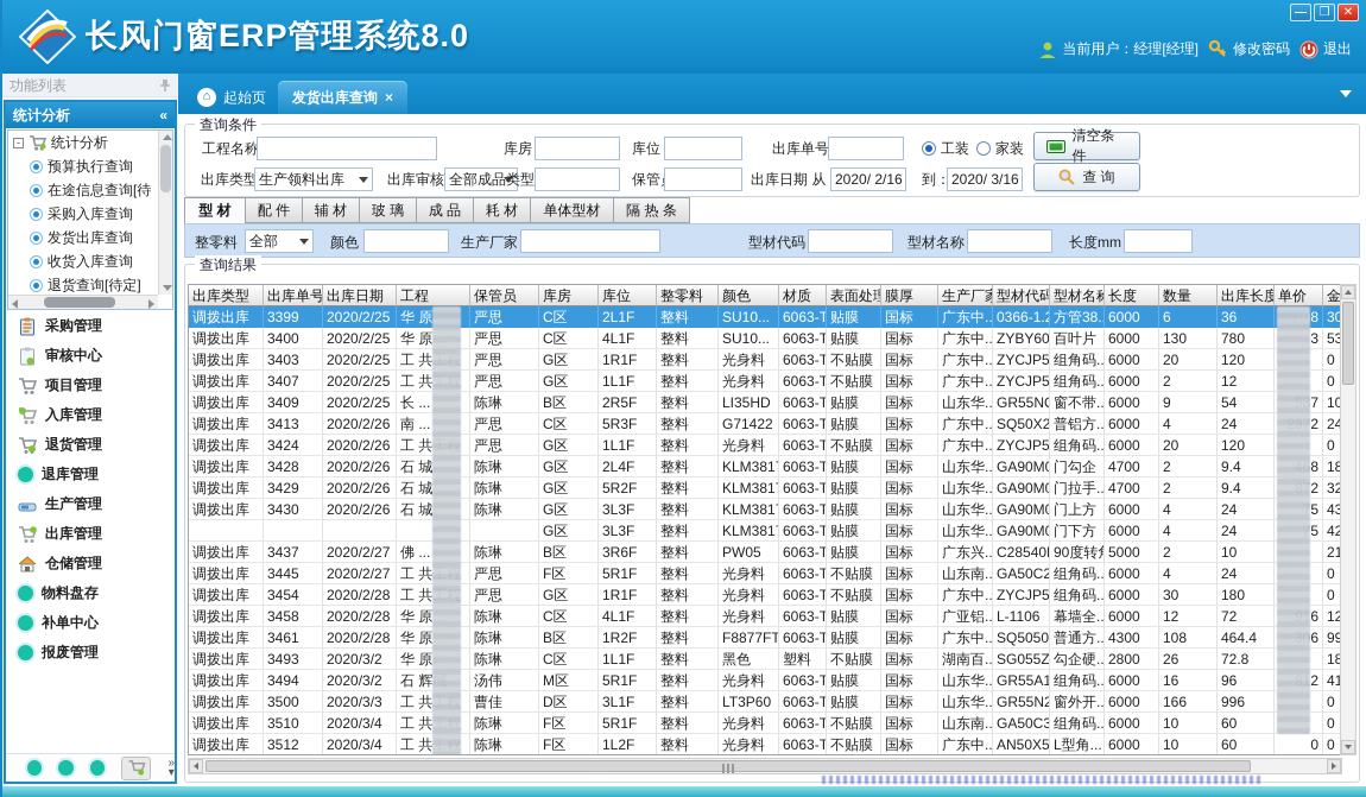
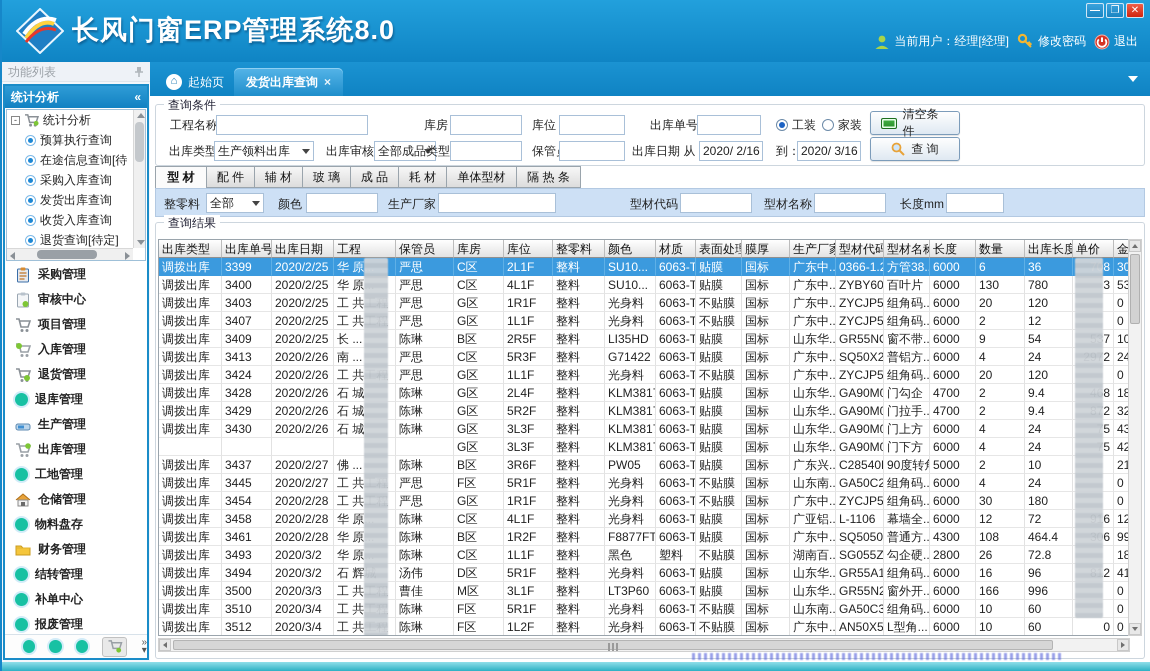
  长风门窗ERP管理系统8.0
  —
  ❐
  ✕
  当前用户：经理[经理]
  修改密码
  退出
  功能列表
  统计分析
  «
  -
  统计分析
  预算执行查询
  在途信息查询[待
  采购入库查询
  发货出库查询
  收货入库查询
  退货查询[待定]
  采购管理
  审核中心
  项目管理
  入库管理
  退货管理
  退库管理
  生产管理
  出库管理
+ 工地管理
  仓储管理
  物料盘存
+ 财务管理
+ 结转管理
  补单中心
  报废管理
  »
  ▾
  ⌂
  起始页
  发货出库查询
  ×
  查询条件
  工程名称
  库房
  库位
  出库单号
  工装
  家装
  清空条件
  出库类型
  生产领料出库
  出库审核
  全部
  成品类型
  出库日期 从
  2020/ 2/16
  到：
  2020/ 3/16
  查 询
  型 材
  配 件
  辅 材
  玻 璃
  成 品
  耗 材
  单体型材
  隔 热 条
  整零料
  全部
  颜色
  生产厂家
  型材代码
  型材名称
  长度mm
  查询结果
  出库类型
  出库单号
  出库日期
  工程
  保管员
  库房
  库位
  整零料
  颜色
  材质
  表面处理
  膜厚
  生产厂家
  型材代码
  型材名称
  长度
  数量
  出库长度
  单价
  调拨出库
  3399
  2020/2/25
  严思
  C区
  2L1F
  整料
  SU10...
  6063-T
  贴膜
  国标
  广东中..
  0366-1.2
  方管38..
  6000
  6
  36
  调拨出库
  3400
  2020/2/25
  严思
  C区
  4L1F
  整料
  SU10...
  6063-T
  贴膜
  国标
  广东中..
  ZYBY60
  百叶片
  6000
  130
  780
  3
  调拨出库
  3403
  2020/2/25
  严思
  G区
  1R1F
  整料
  光身料
  6063-T
  不贴膜
  国标
  广东中..
  组角码..
  6000
  20
  120
  0
  调拨出库
  3407
  2020/2/25
  严思
  G区
  1L1F
  整料
  光身料
  6063-T
  不贴膜
  国标
  广东中..
  组角码..
  6000
  2
  12
  0
  调拨出库
  3409
  2020/2/25
  长 ...
  陈琳
  B区
  2R5F
  整料
  LI35HD
  6063-T
  贴膜
  国标
  山东华..
  GR55NO
  窗不带..
  6000
  9
  54
  调拨出库
  3413
  2020/2/26
  南 ...
  严思
  C区
  5R3F
  整料
  G71422
  6063-T
  贴膜
  国标
  广东中..
  普铝方..
  6000
  4
  24
  调拨出库
  3424
  2020/2/26
  严思
  G区
  1L1F
  整料
  光身料
  6063-T
  不贴膜
  国标
  广东中..
  组角码..
  6000
  20
  120
  0
  调拨出库
  3428
  2020/2/26
  石 城
  陈琳
  G区
  2L4F
  整料
  KLM381
  6063-T
  贴膜
  国标
  山东华..
  GA90M0
  门勾企
  4700
  2
  9.4
  调拨出库
  3429
  2020/2/26
  石 城
  陈琳
  G区
  5R2F
  整料
  KLM381
  6063-T
  贴膜
  国标
  山东华..
  GA90M0
  门拉手..
  4700
  2
  9.4
  调拨出库
  3430
  2020/2/26
  石 城
  陈琳
  G区
  3L3F
  整料
  KLM381
  6063-T
  贴膜
  国标
  山东华..
  GA90M0
  门上方
  6000
  4
  24
  G区
  3L3F
  整料
  KLM381
  6063-T
  贴膜
  国标
  山东华..
  GA90M0
  门下方
  6000
  4
  24
  调拨出库
  3437
  2020/2/27
  佛 ...
  陈琳
  B区
  3R6F
  整料
  PW05
  6063-T
  贴膜
  国标
  广东兴..
  C28540
  90度转
  5000
  2
  10
  调拨出库
  3445
  2020/2/27
  严思
  F区
  5R1F
  整料
  光身料
  6063-T
  不贴膜
  国标
  山东南..
  GA50C2
  组角码..
  6000
  4
  24
  0
  调拨出库
  3454
  2020/2/28
  严思
  G区
  1R1F
  整料
  光身料
  6063-T
  不贴膜
  国标
  广东中..
  组角码..
  6000
  30
  180
  0
  调拨出库
  3458
  2020/2/28
  陈琳
  C区
  4L1F
  整料
  光身料
  6063-T
  贴膜
  国标
  广亚铝..
  L-1106
  幕墙全..
  6000
  12
  72
  调拨出库
  3461
  2020/2/28
  陈琳
  B区
  1R2F
  整料
  F8877FT
  6063-T
  贴膜
  国标
  广东中..
  普通方..
  4300
  108
  464.4
  调拨出库
  3493
  2020/3/2
  陈琳
  C区
  1L1F
  整料
  黑色
  塑料
  不贴膜
  国标
  湖南百..
  SG055Z
  勾企硬..
  2800
  26
  72.8
  调拨出库
  3494
  2020/3/2
  汤伟
- M区
+ D区
  5R1F
  整料
  光身料
  6063-T
  贴膜
  国标
  山东华..
  GR55A1
  组角码..
  6000
  16
  96
  调拨出库
  3500
  2020/3/3
  曹佳
- D区
+ M区
  3L1F
  整料
  LT3P60
  6063-T
  贴膜
  国标
  山东华..
  GR55N2
  窗外开..
  6000
  166
  996
  0
  调拨出库
  3510
  2020/3/4
  陈琳
  F区
  5R1F
  整料
  光身料
  6063-T
  不贴膜
  国标
  山东南..
  GA50C3
  组角码..
  6000
  10
  60
  0
  调拨出库
  3512
  2020/3/4
  陈琳
  F区
  1L2F
  整料
  光身料
  6063-T
  不贴膜
  国标
  广东中..
  L型角...
  6000
  10
  60
  0
  0
